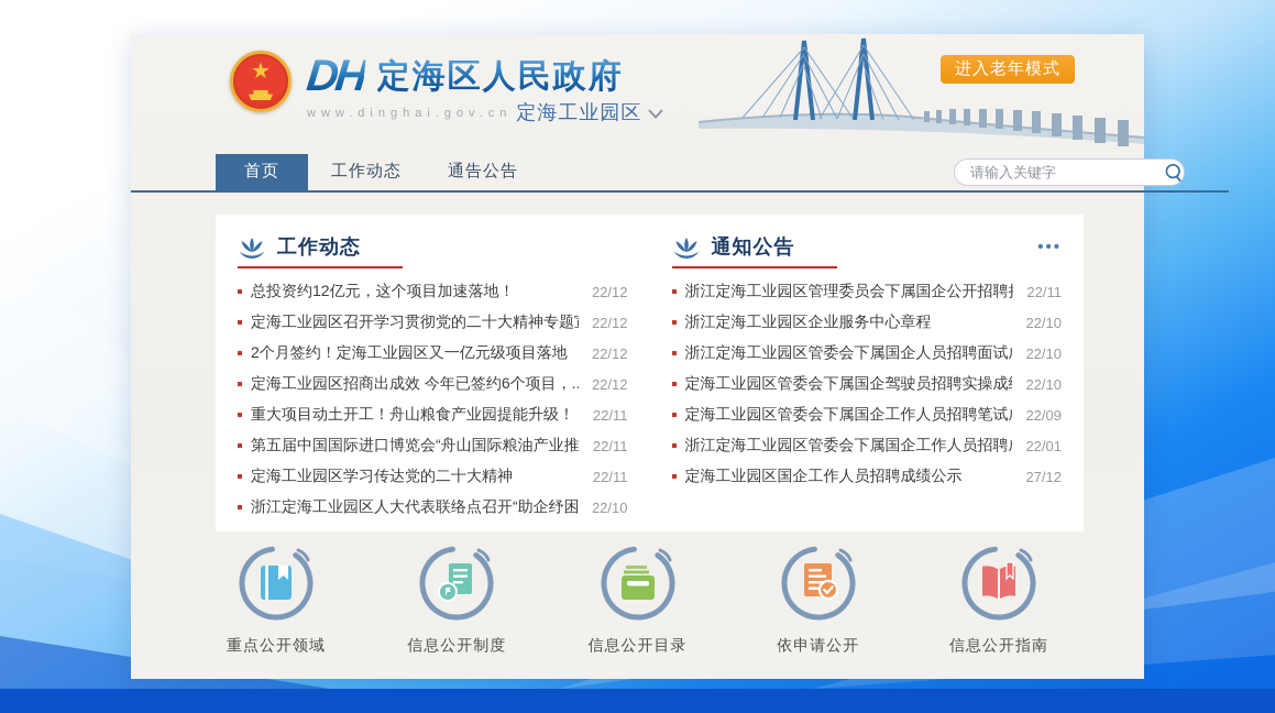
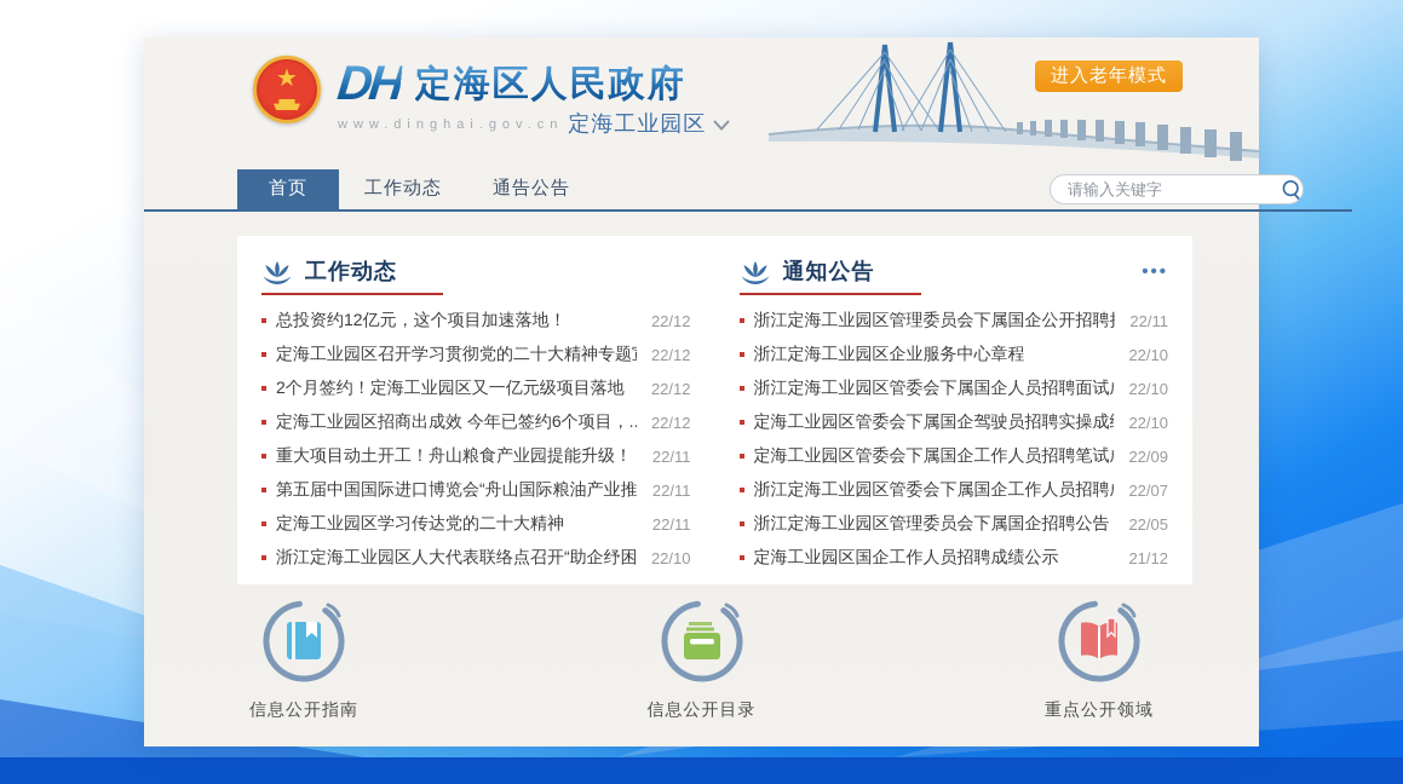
  定海区人民政府
  www.dinghai.gov.cn
  定海工业园区
  进入老年模式
  首页
  工作动态
  通告公告
  请输入关键字
  工作动态
  总投资约12亿元，这个项目加速落地！
  22/12
  定海工业园区召开学习贯彻党的二十大精神专题
  22/12
  2个月签约！定海工业园区又一亿元级项目落地
  22/12
  定海工业园区招商出成效 今年已签约6个项目，..
  22/12
  重大项目动土开工！舟山粮食产业园提能升级！
  22/11
  第五届中国国际进口博览会“舟山国际粮油产业推
  22/11
  定海工业园区学习传达党的二十大精神
  22/11
  浙江定海工业园区人大代表联络点召开“助企纾困
  22/10
  通知公告
  •••
  浙江定海工业园区管理委员会下属国企公开招聘
  22/11
  浙江定海工业园区企业服务中心章程
  22/10
  浙江定海工业园区管委会下属国企人员招聘面试
  22/10
  定海工业园区管委会下属国企驾驶员招聘实操成
  22/10
  定海工业园区管委会下属国企工作人员招聘笔试
  22/09
  浙江定海工业园区管委会下属国企工作人员招聘
- 22/01
+ 22/07
+ 浙江定海工业园区管理委员会下属国企招聘公告
+ 22/05
  定海工业园区国企工作人员招聘成绩公示
- 27/12
+ 21/12
- 重点公开领域
+ 信息公开指南
- 信息公开制度
  信息公开目录
- 依申请公开
- 信息公开指南
+ 重点公开领域
